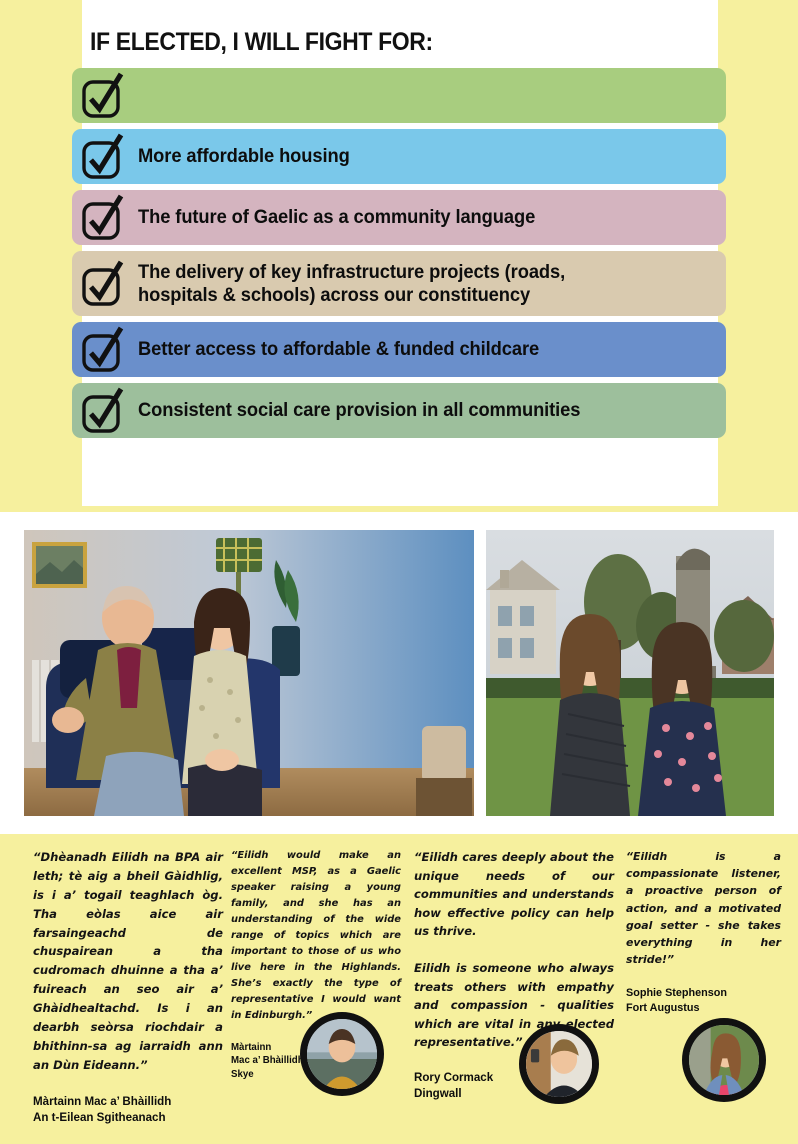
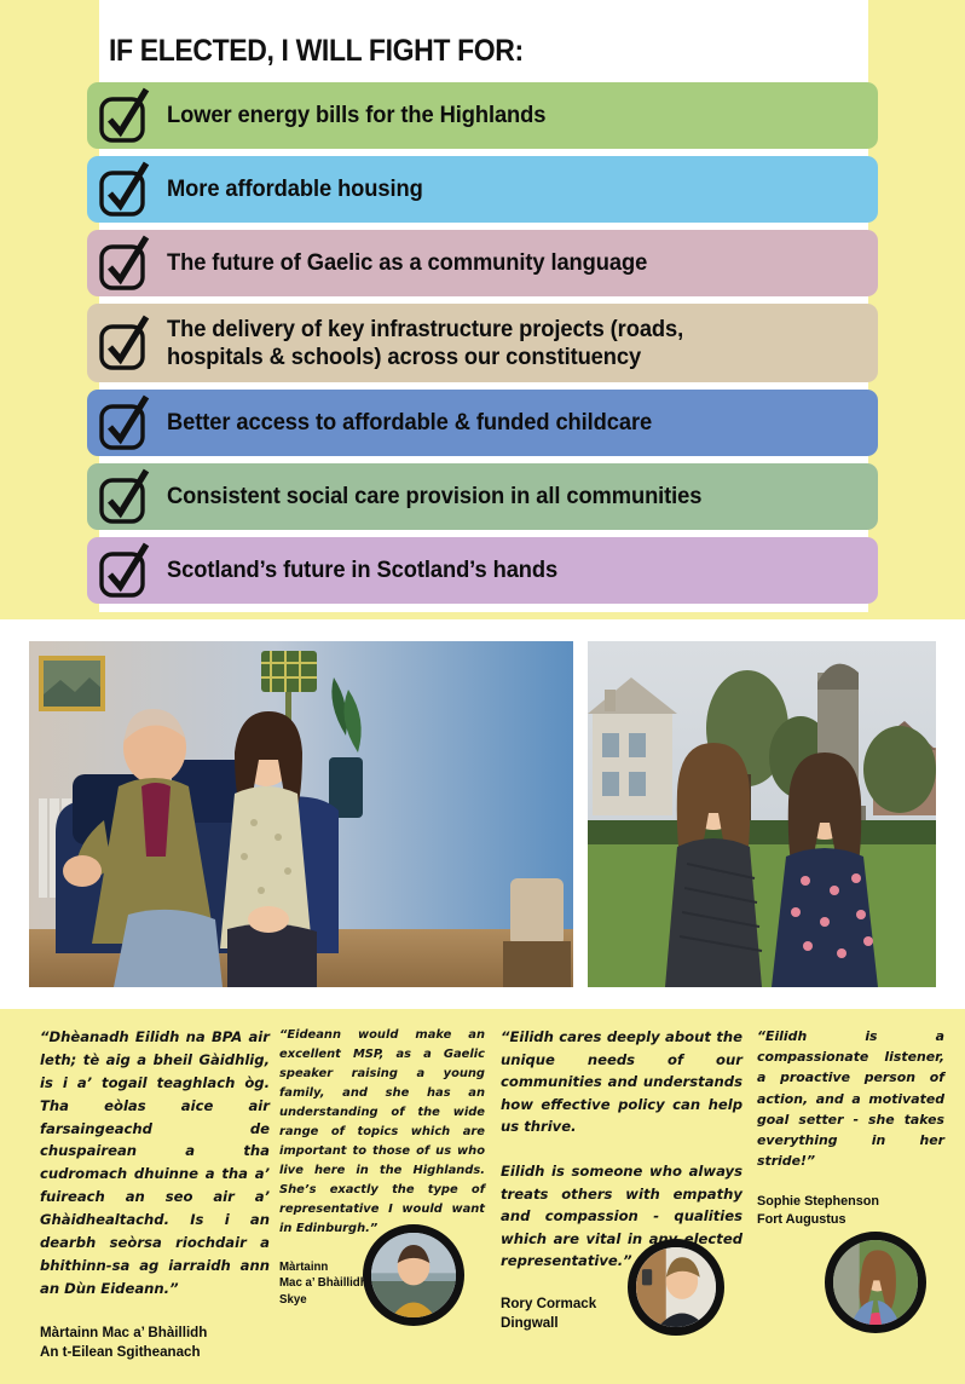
  IF ELECTED, I WILL FIGHT FOR:
+ Lower energy bills for the Highlands
  More affordable housing
  The future of Gaelic as a community language
  The delivery of key infrastructure projects (roads,
  hospitals & schools) across our constituency
  Better access to affordable & funded childcare
  Consistent social care provision in all communities
+ Scotland’s future in Scotland’s hands
  “Dhèanadh Eilidh na BPA air leth; tè aig a bheil Gàidhlig, is i a’ togail teaghlach òg. Tha eòlas aice air farsaingeachd de chuspairean a tha cudromach dhuinne a tha a’ fuireach an seo air a’ Ghàidhealtachd. Is i an dearbh seòrsa riochdair a bhithinn-sa ag iarraidh ann an Dùn Eideann.”
  Màrtainn Mac a’ Bhàillidh
  An t-Eilean Sgitheanach
- “Eilidh would make an excellent MSP, as a Gaelic speaker raising a young family, and she has an understanding of the wide range of topics which are important to those of us who live here in the Highlands. She’s exactly the type of representative I would want in Edinburgh.”
+ “Eideann would make an excellent MSP, as a Gaelic speaker raising a young family, and she has an understanding of the wide range of topics which are important to those of us who live here in the Highlands. She’s exactly the type of representative I would want in Edinburgh.”
  Màrtainn
  Mac a’ Bhàillid
  Skye
  “Eilidh cares deeply about the unique needs of our communities and understands how effective policy can help us thrive.
  Eilidh is someone who always treats others with empathy and compassion - qualities which are vital in an elected representative.”
  Rory Cormack
  Dingwall
  “Eilidh is a compassionate listener, a proactive person of action, and a motivated goal setter - she takes everything in her stride!”
  Sophie Stephenson
  Fort Augustus
